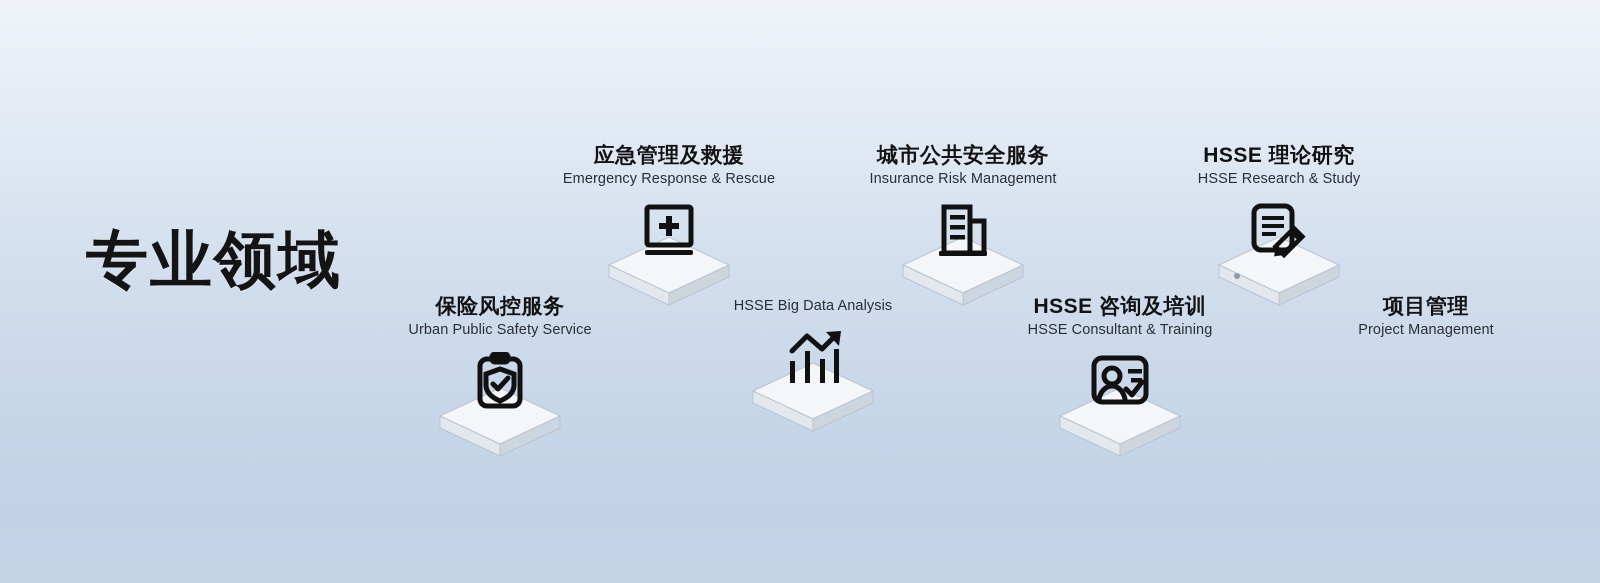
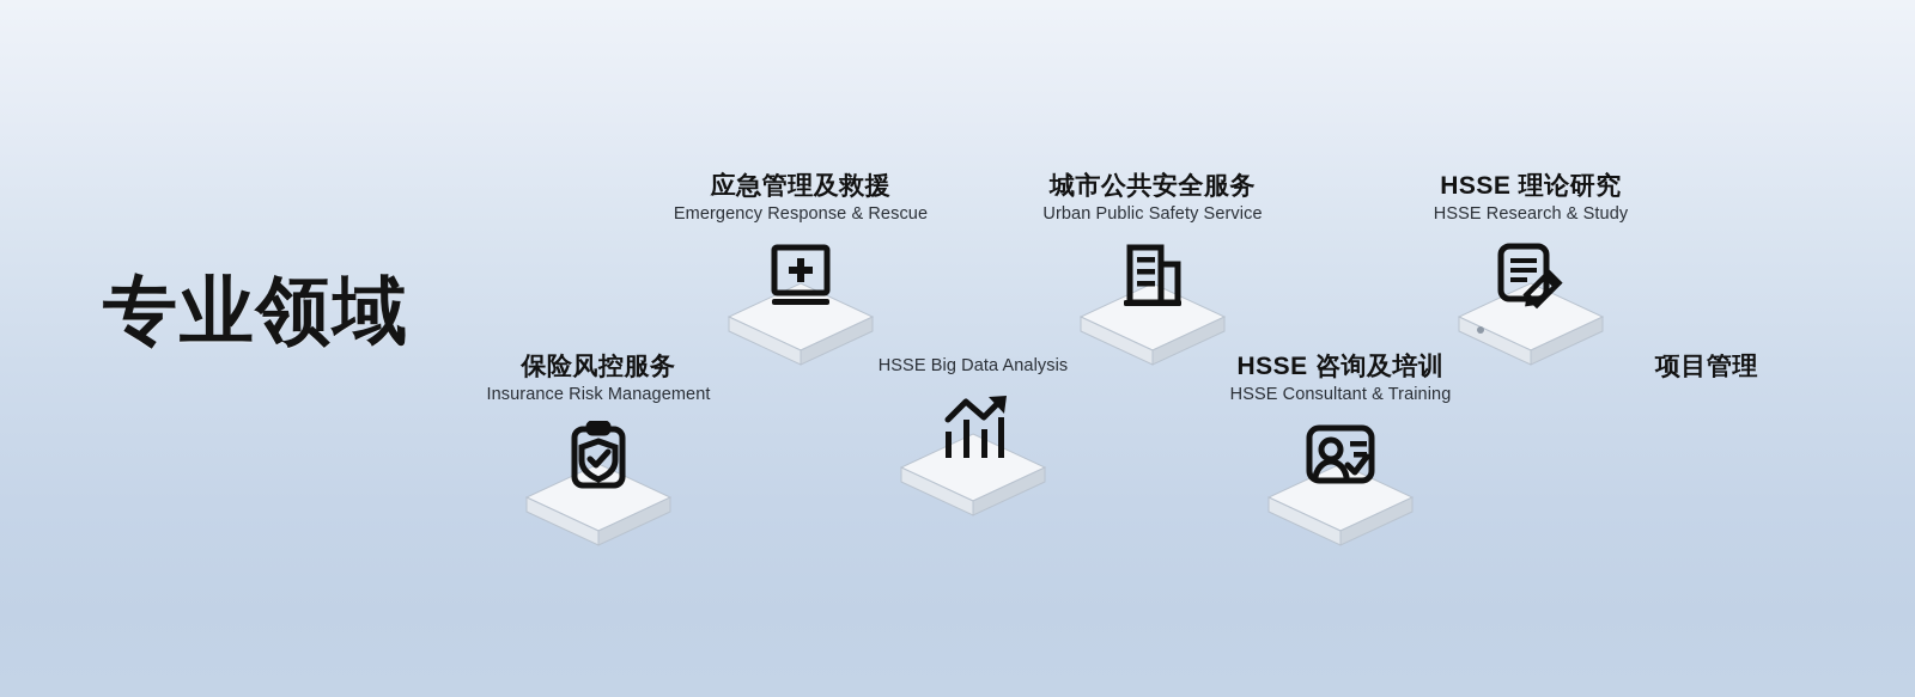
  专业领域
  应急管理及救援
  Emergency Response & Rescue
  城市公共安全服务
- Insurance Risk Management
+ Urban Public Safety Service
  HSSE 理论研究
  HSSE Research & Study
  保险风控服务
- Urban Public Safety Service
+ Insurance Risk Management
  HSSE Big Data Analysis
  HSSE 咨询及培训
  HSSE Consultant & Training
  项目管理
- Project Management
